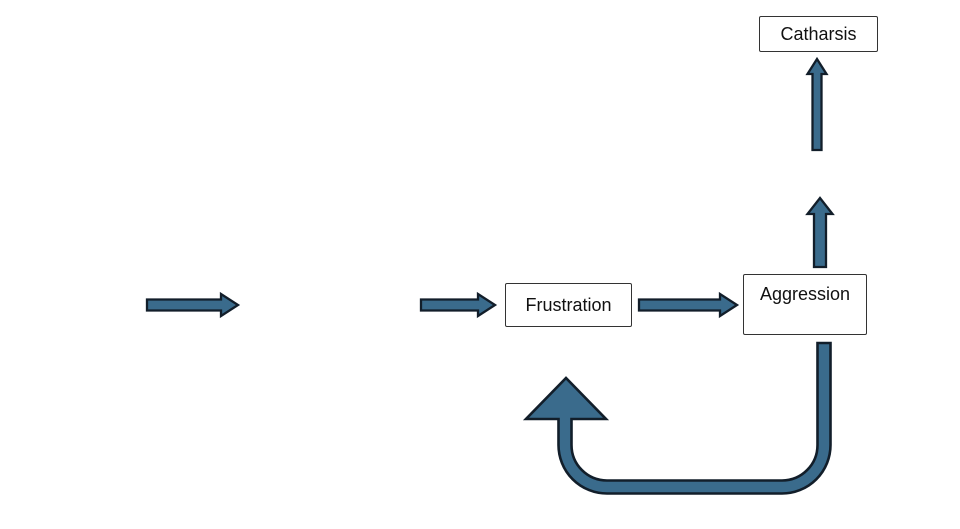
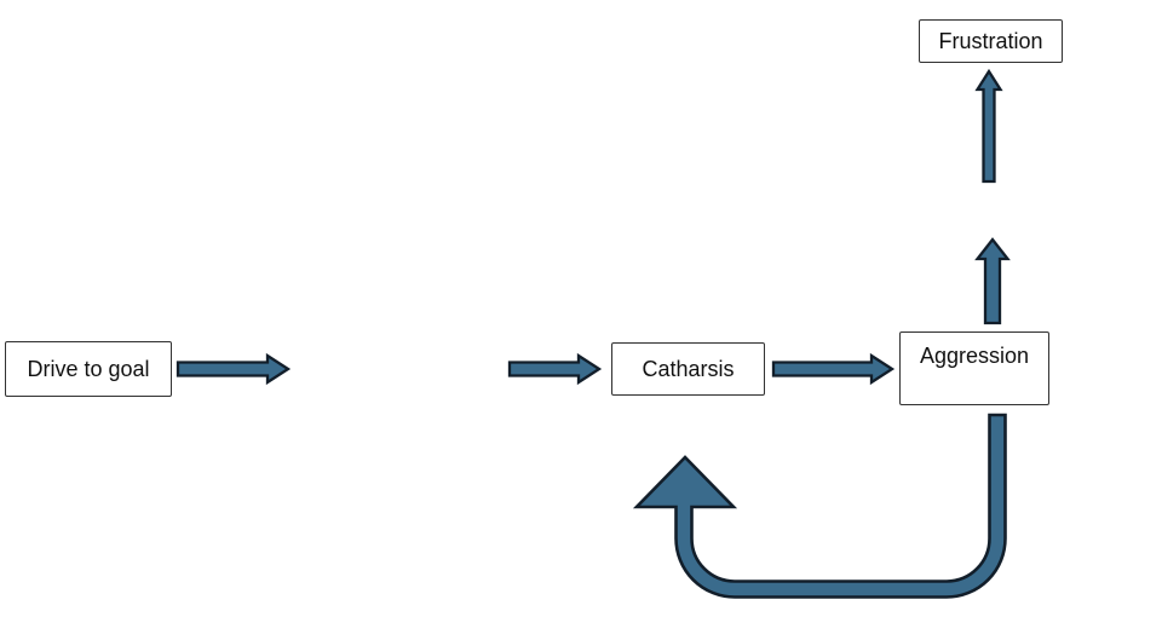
+ Drive to goal
- Frustration
+ Catharsis
  Aggression
- Catharsis
+ Frustration
